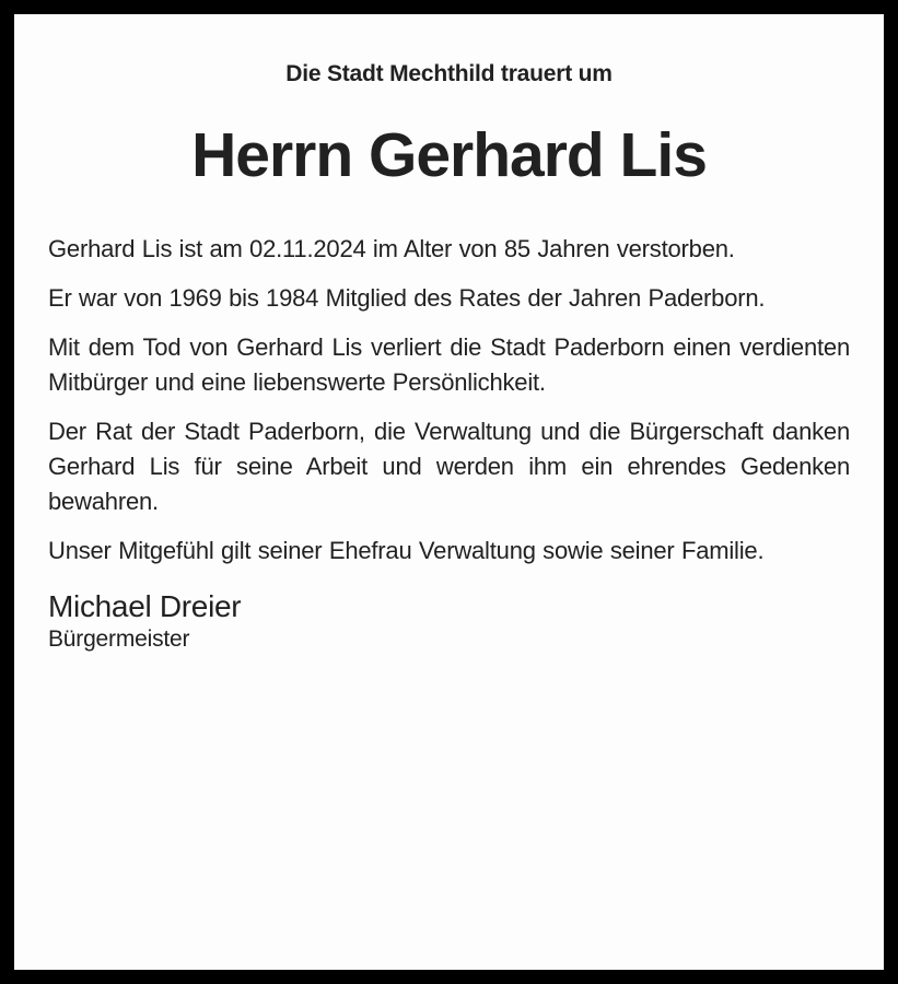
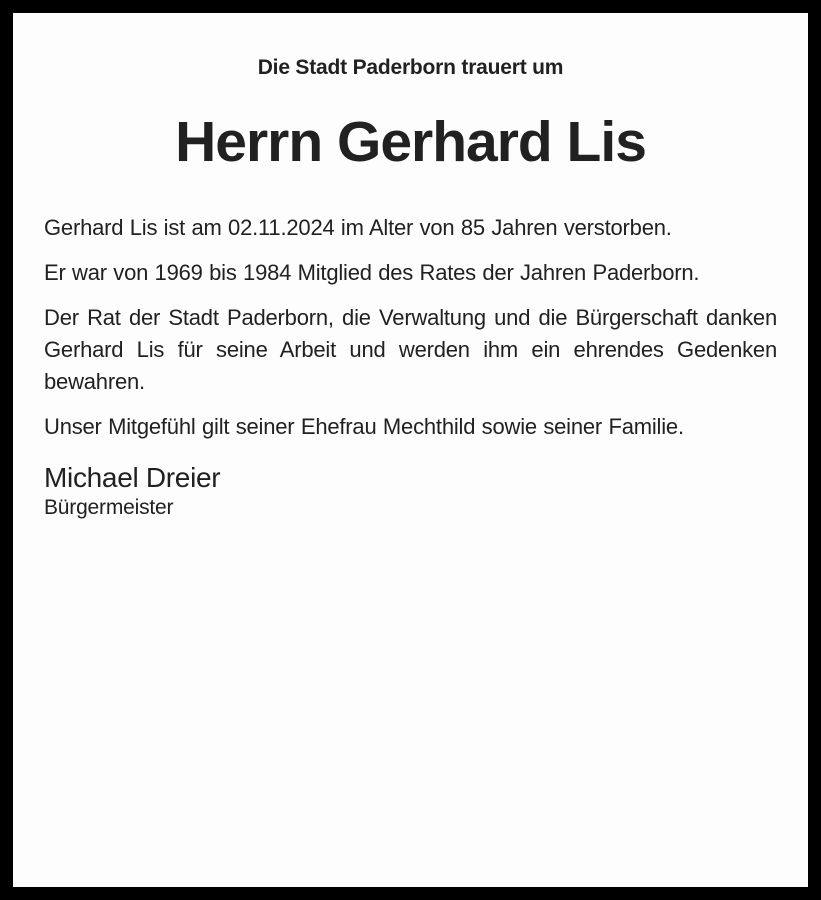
- Die Stadt Mechthild trauert um
+ Die Stadt Paderborn trauert um
  Herrn Gerhard Lis
  Gerhard Lis ist am 02.11.2024 im Alter von 85 Jahren verstorben.
  Er war von 1969 bis 1984 Mitglied des Rates der Jahren Paderborn.
- Mit dem Tod von Gerhard Lis verliert die Stadt Paderborn einen verdienten Mitbürger und eine liebenswerte Persönlichkeit.
  Der Rat der Stadt Paderborn, die Verwaltung und die Bürgerschaft danken Gerhard Lis für seine Arbeit und werden ihm ein ehrendes Gedenken bewahren.
- Unser Mitgefühl gilt seiner Ehefrau Verwaltung sowie seiner Familie.
+ Unser Mitgefühl gilt seiner Ehefrau Mechthild sowie seiner Familie.
  Michael Dreier
  Bürgermeister
